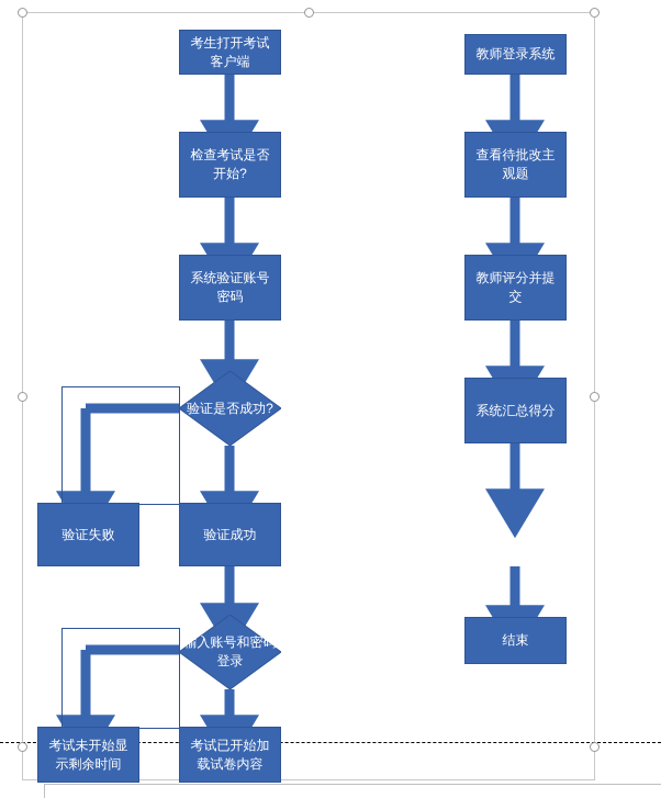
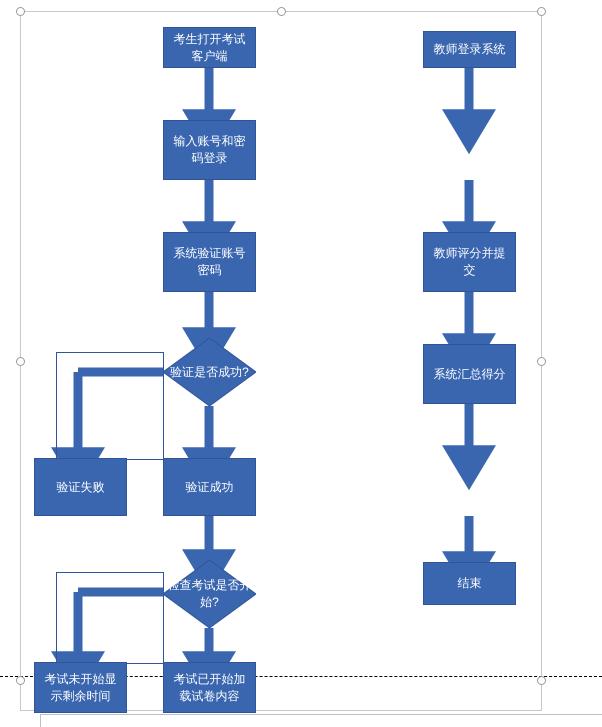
  考生打开考试客户端
- 检查考试是否开始?
+ 输入账号和密码登录
  系统验证账号密码
  验证是否成功?
  验证失败
  验证成功
- 输入账号和密码登录
+ 检查考试是否开始?
  考试未开始显示剩余时间
  考试已开始加载试卷内容
  教师登录系统
- 查看待批改主观题
  教师评分并提交
  系统汇总得分
  结束
